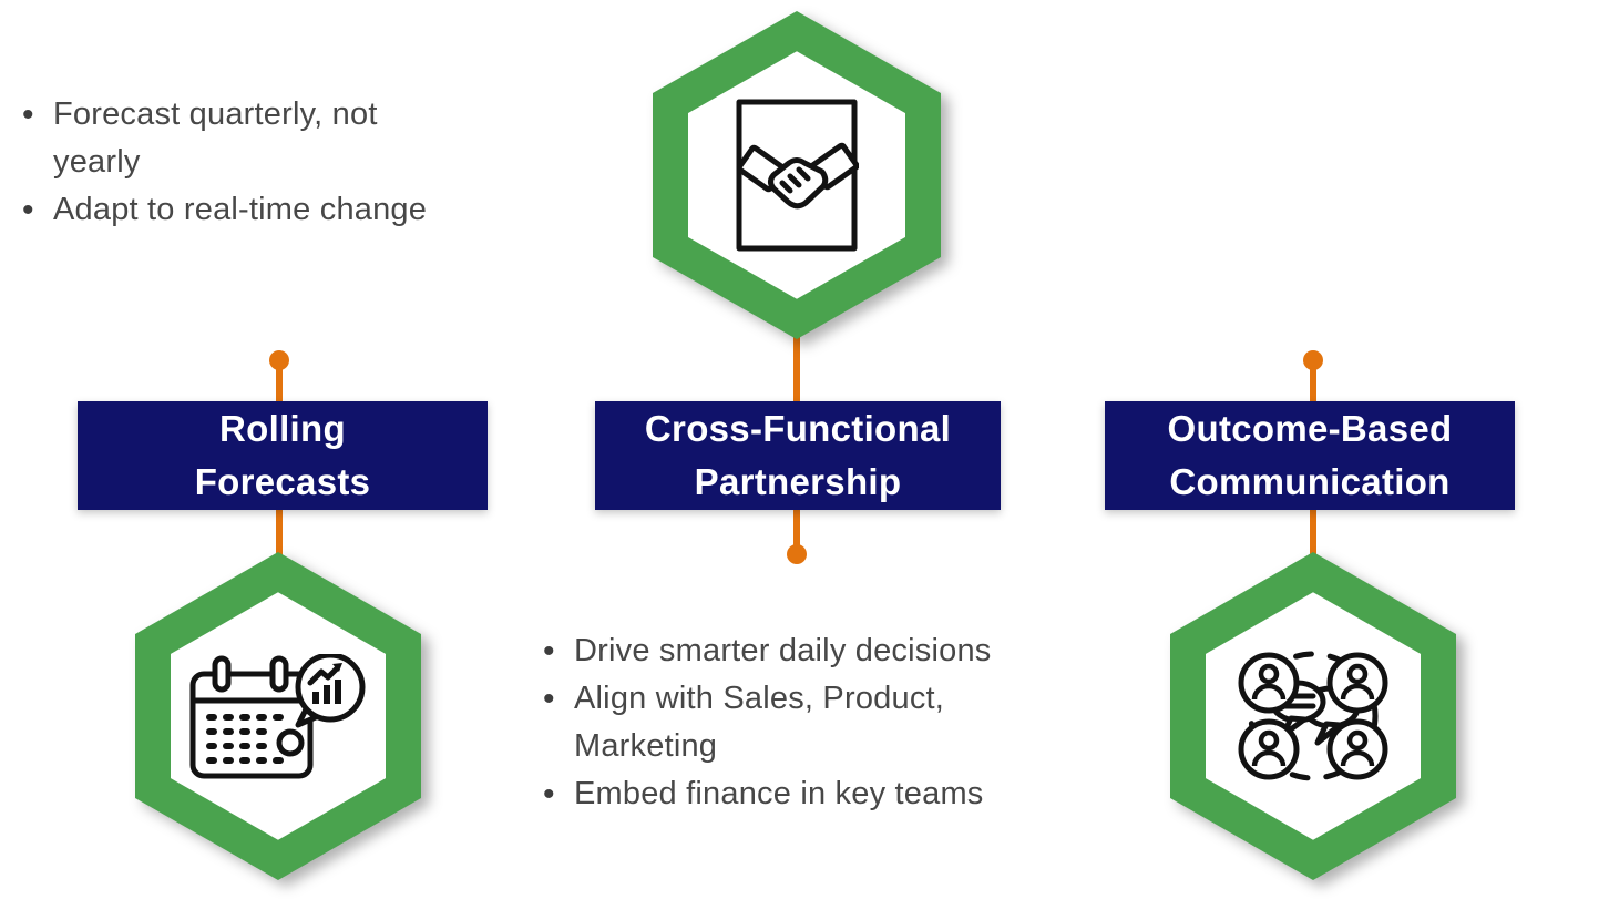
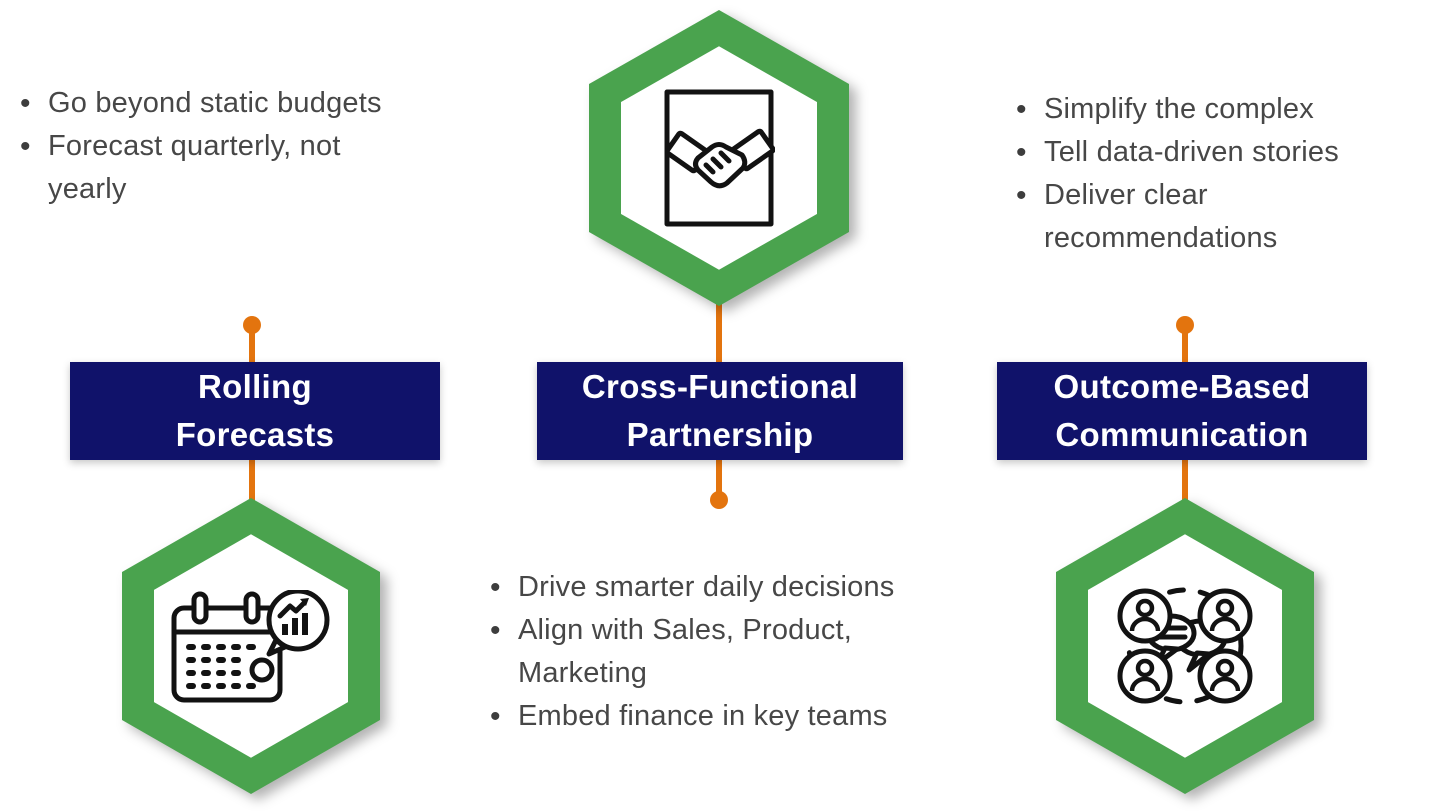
+ Go beyond static budgets
  Forecast quarterly, not
  yearly
- Adapt to real-time change
  Rolling
  Forecasts
  Cross-Functional
  Partnership
  Drive smarter daily decisions
  Align with Sales, Product,
  Marketing
  Embed finance in key teams
+ Simplify the complex
+ Tell data-driven stories
+ Deliver clear
+ recommendations
  Outcome-Based
  Communication
